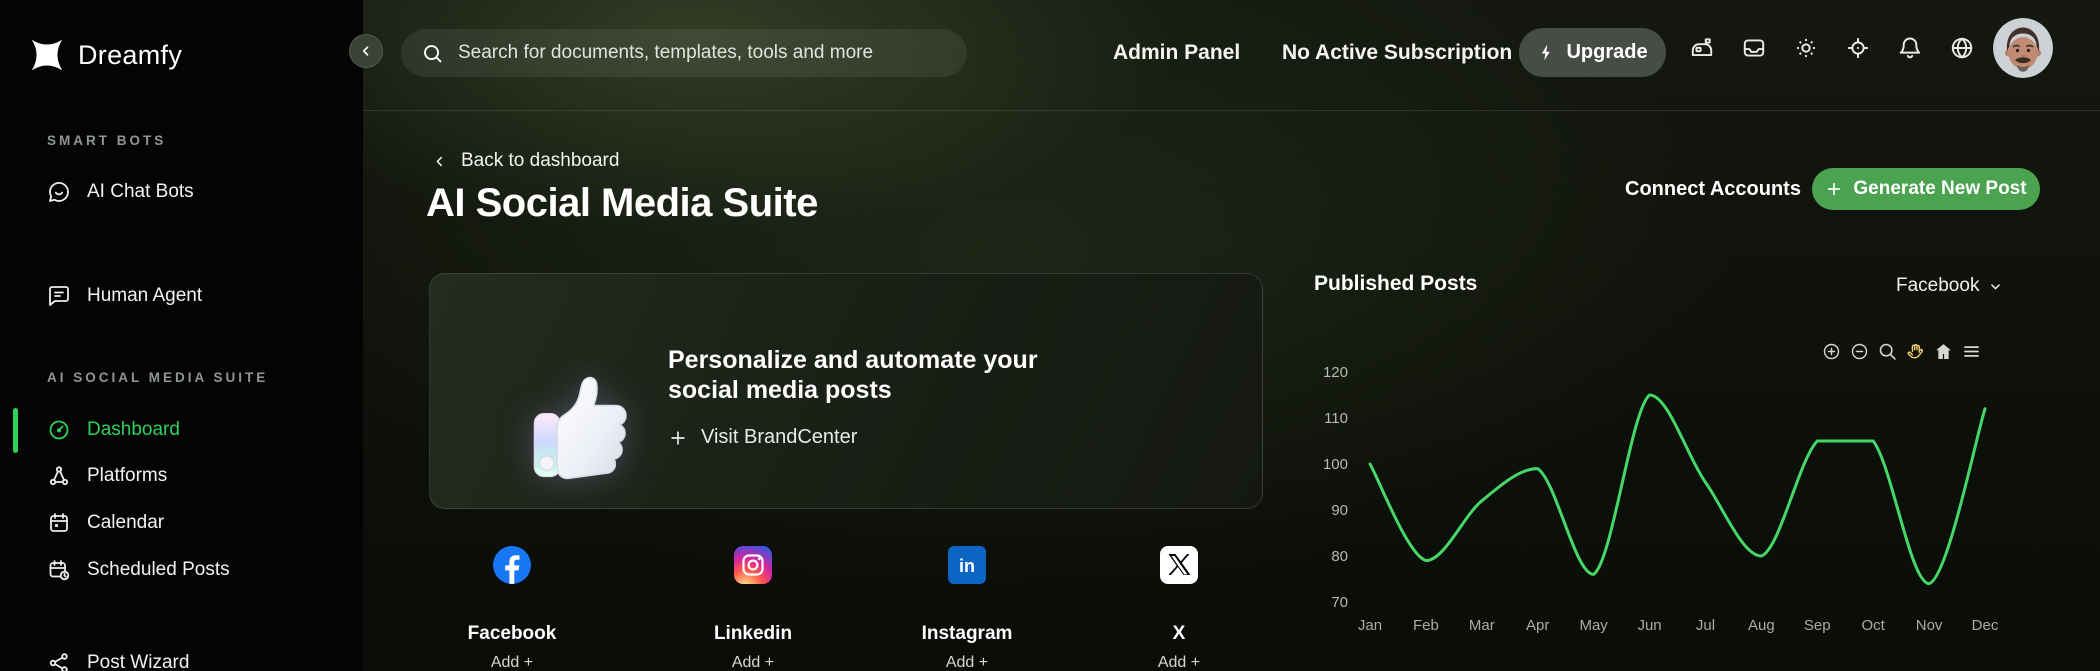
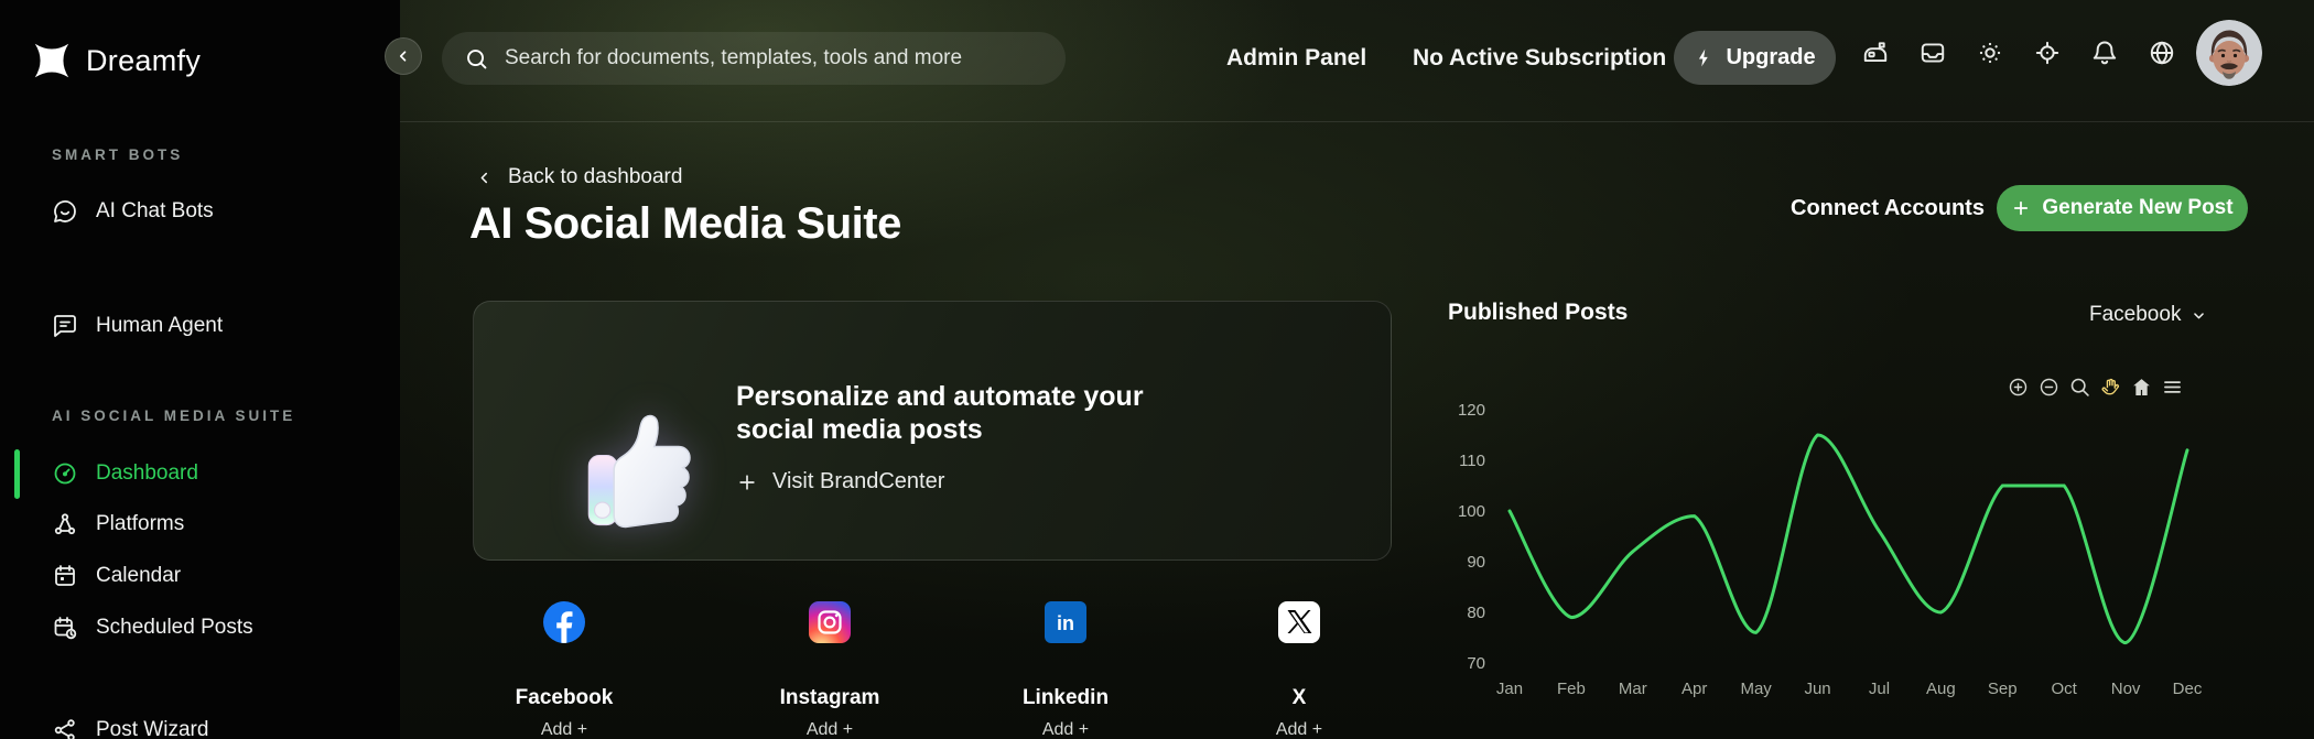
  Dreamfy
  SMART BOTS
  AI Chat Bots
  Human Agent
  AI SOCIAL MEDIA SUITE
  Dashboard
  Platforms
  Calendar
  Scheduled Posts
  Post Wizard
  Search for documents, templates, tools and more
  Admin Panel
  No Active Subscription
  Upgrade
  Back to dashboard
  AI Social Media Suite
  Connect Accounts
  Generate New Post
  Personalize and automate your social media posts
  Visit BrandCenter
  Facebook
  Add +
- Linkedin
+ Instagram
  Add +
  in
- Instagram
+ Linkedin
  Add +
  X
  Add +
  Published Posts
  Facebook
  120
  110
  100
  90
  80
  70
  Jan
  Feb
  Mar
  Apr
  May
  Jun
  Jul
  Aug
  Sep
  Oct
  Nov
  Dec
